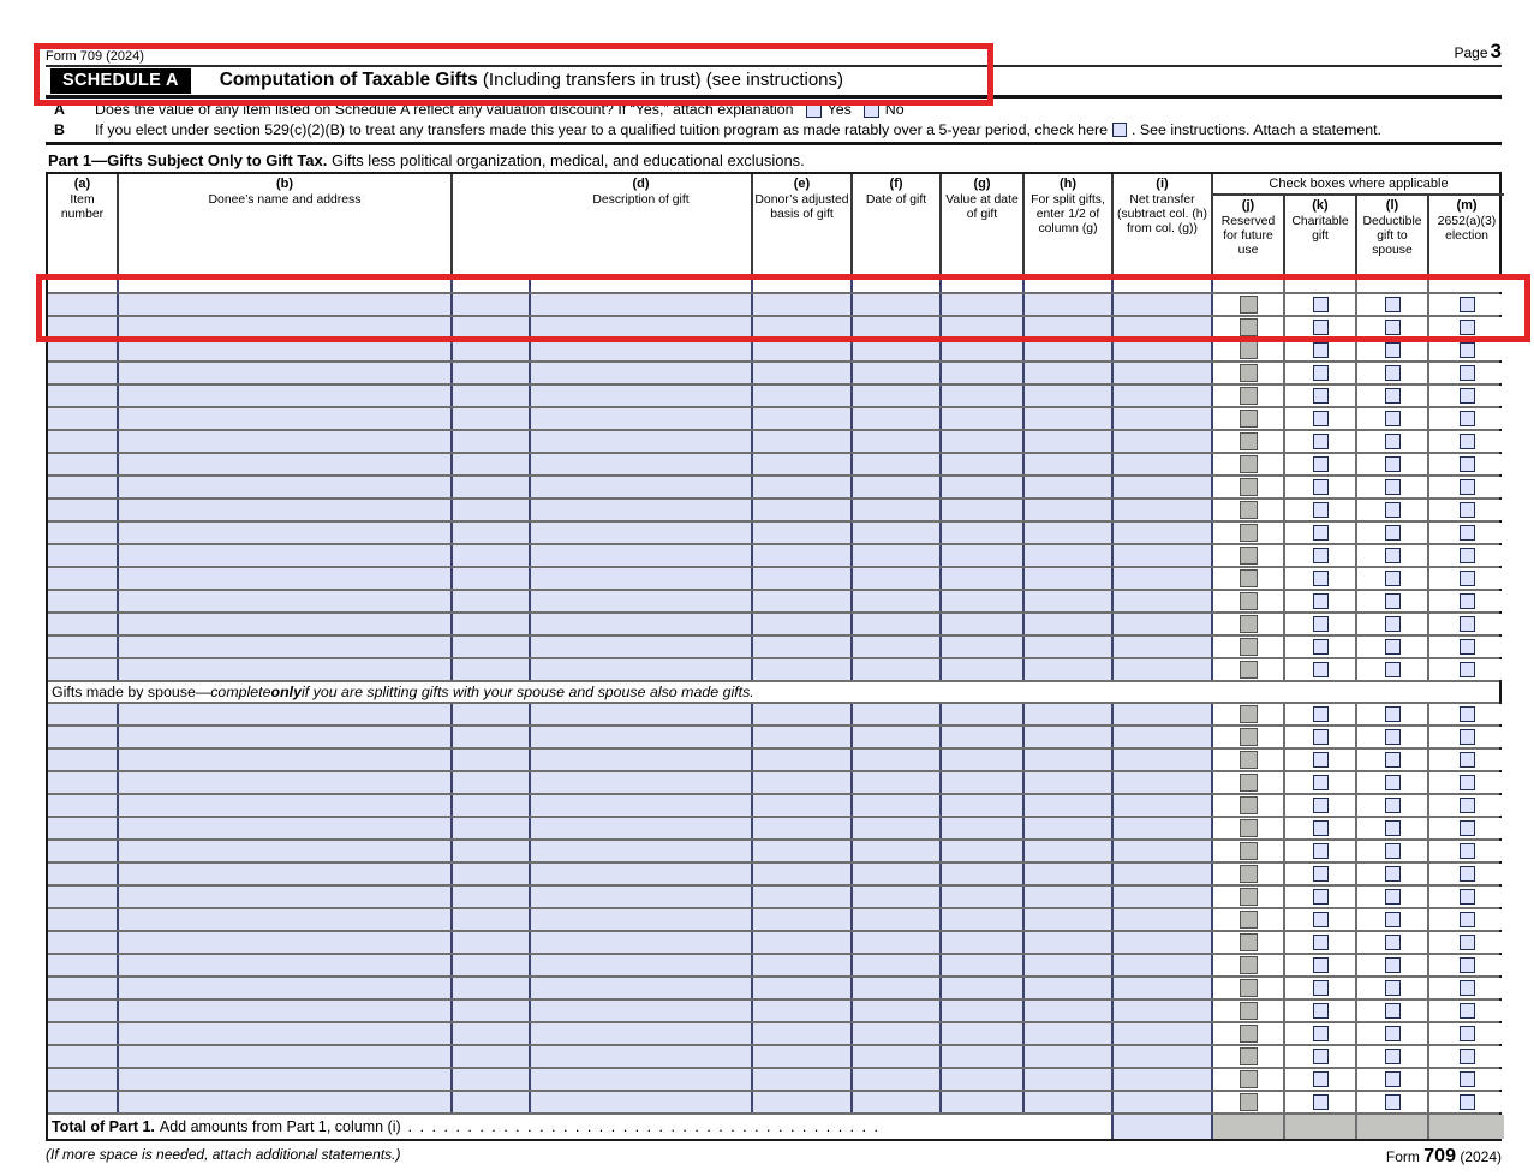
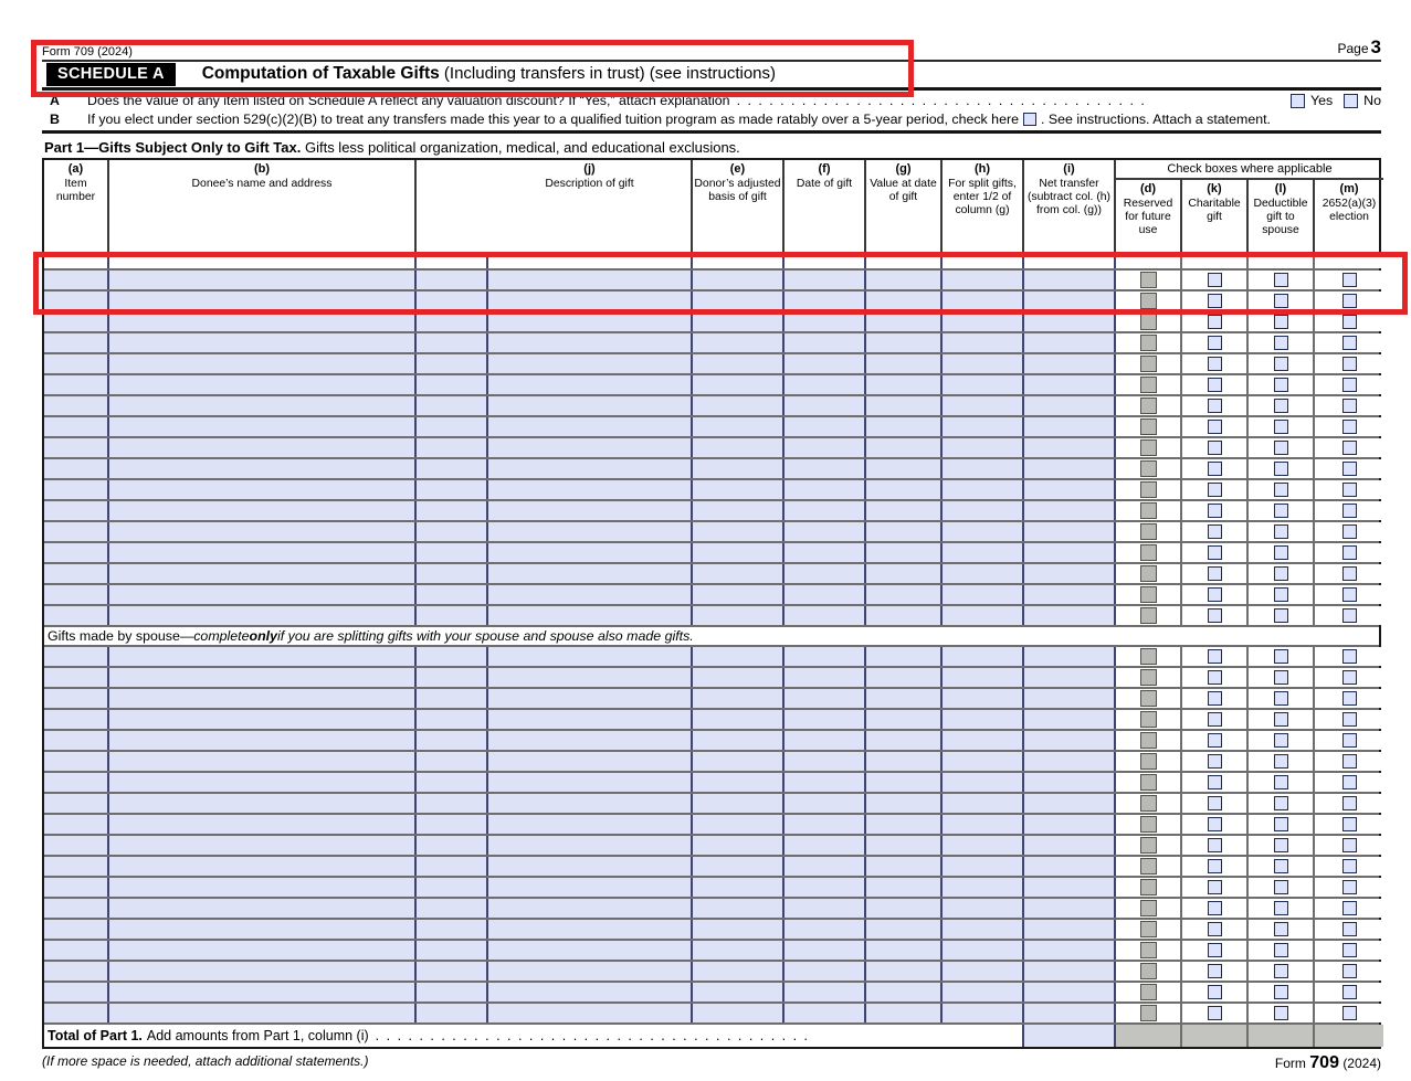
  Form 709 (2024)
  Page 3
  SCHEDULE A
  Computation of Taxable Gifts (Including transfers in trust) (see instructions)
  A
  Does the value of any item listed on Schedule A reflect any valuation discount? If “Yes,” attach explanation
+ . . . . . . . . . . . . . . . . . . . . . . . . . . . . . . . . . . . . . .
  Yes
  No
  B
  If you elect under section 529(c)(2)(B) to treat any transfers made this year to a qualified tuition program as made ratably over a 5-year period, check here . See instructions. Attach a statement.
  Part 1—Gifts Subject Only to Gift Tax. Gifts less political organization, medical, and educational exclusions.
  Check boxes where applicable
  (a)
  Item number
  (b)
  Donee’s name and address
- (d)
+ (j)
  Description of gift
  (e)
  Donor’s adjusted basis of gift
  (f)
  Date of gift
  (g)
  Value at date of gift
  (h)
  For split gifts, enter 1/2 of column (g)
  (i)
  Net transfer (subtract col. (h) from col. (g))
- (j)
+ (d)
  Reserved for future use
  (k)
  Charitable gift
  (l)
  Deductible gift to spouse
  (m)
  2652(a)(3) election
  Gifts made by spouse—
  complete
  only
  if you are splitting gifts with your spouse and spouse also made gifts.
  Total of Part 1.
  Add amounts from Part 1, column (i)
  . . . . . . . . . . . . . . . . . . . . . . . . . . . . . . . . . . . . . . . .
  (If more space is needed, attach additional statements.)
  Form 709 (2024)
